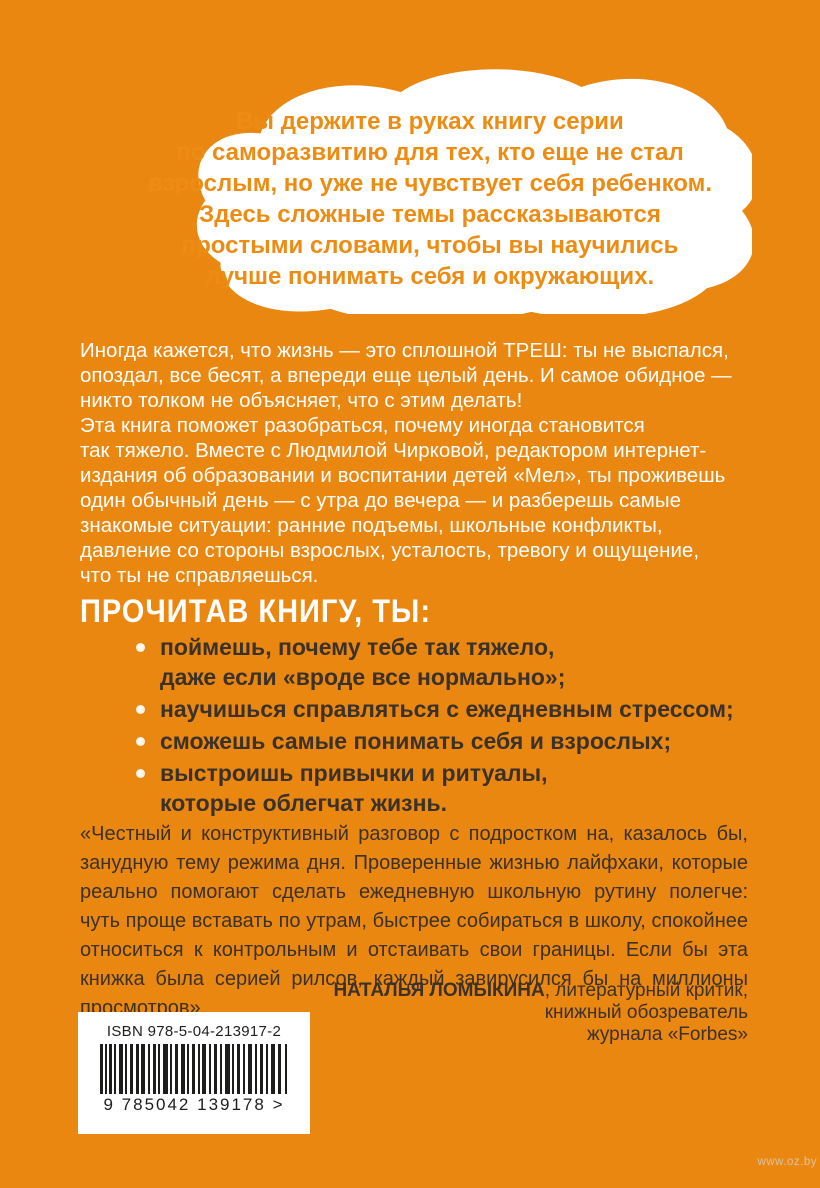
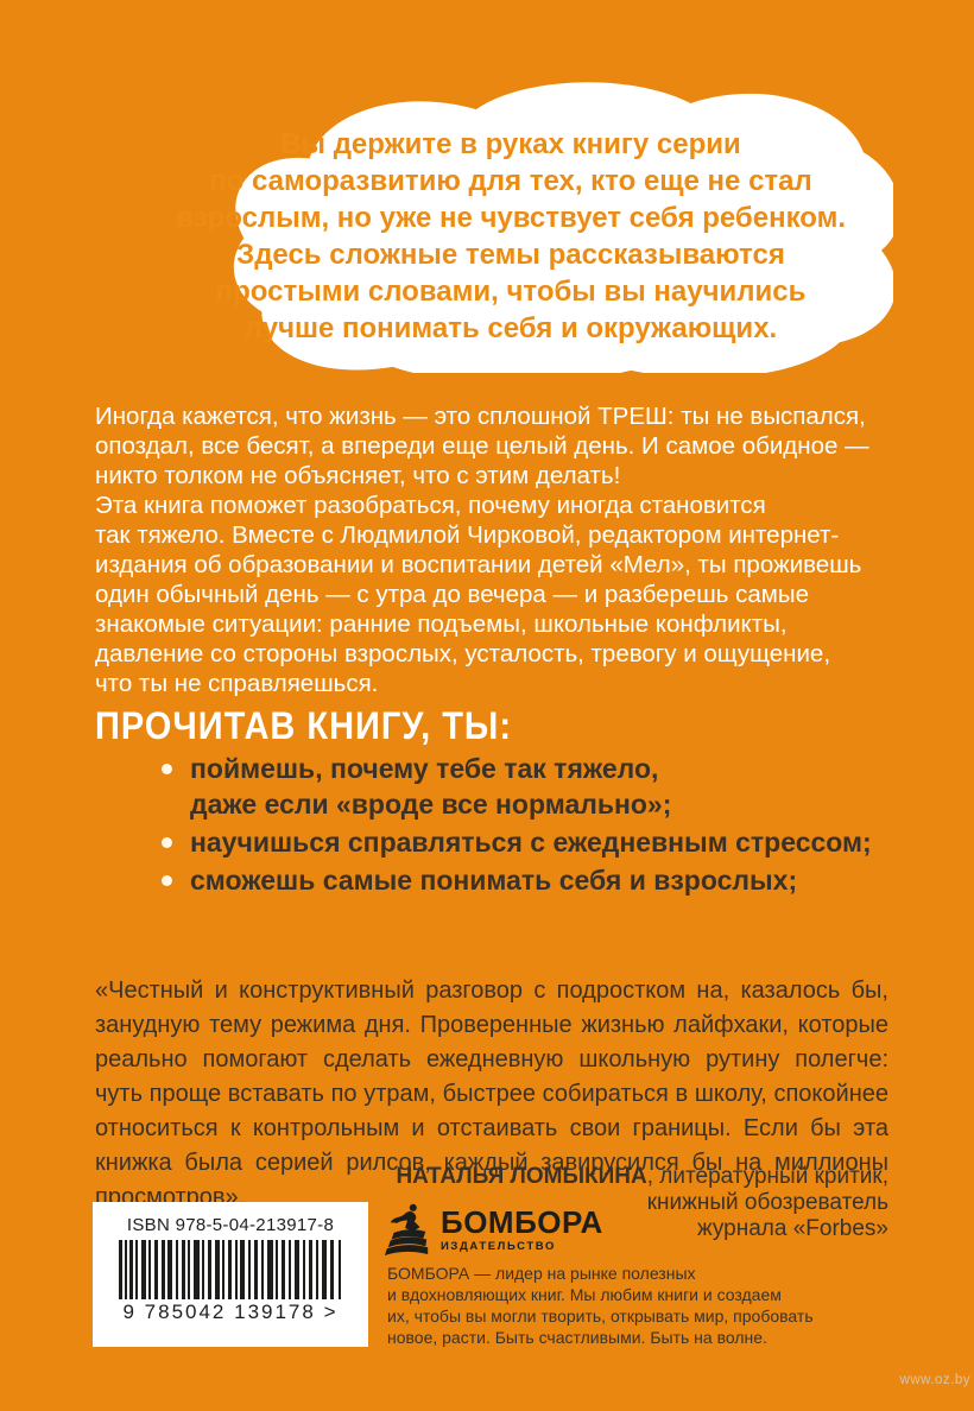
  Вы держите в руках книгу серии
  по саморазвитию для тех, кто еще не стал
  взрослым, но уже не чувствует себя ребенком.
  Здесь сложные темы рассказываются
  простыми словами, чтобы вы научились
  лучше понимать себя и окружающих.
  Иногда кажется, что жизнь — это сплошной ТРЕШ: ты не выспался,
  опоздал, все бесят, а впереди еще целый день. И самое обидное —
  никто толком не объясняет, что с этим делать!
  Эта книга поможет разобраться, почему иногда становится
  так тяжело. Вместе с Людмилой Чирковой, редактором интернет-
  издания об образовании и воспитании детей «Мел», ты проживешь
  один обычный день — с утра до вечера — и разберешь самые
  знакомые ситуации: ранние подъемы, школьные конфликты,
  давление со стороны взрослых, усталость, тревогу и ощущение,
  что ты не справляешься.
  ПРОЧИТАВ КНИГУ, ТЫ:
  поймешь, почему тебе так тяжело,
  даже если «вроде все нормально»;
  научишься справляться с ежедневным стрессом;
  сможешь самые понимать себя и взрослых;
- выстроишь привычки и ритуалы,
- которые облегчат жизнь.
  «Честный и конструктивный разговор с подростком на, казалось бы, занудную тему режима дня. Проверенные жизнью лайфхаки, которые реально помогают сделать ежедневную школьную рутину полегче: чуть проще вставать по утрам, быстрее собираться в школу, спокойнее относиться к контрольным и отстаивать свои границы. Если бы эта книжка была серией рилсов, каждый завирусился бы на миллионы просмотров».
  НАТАЛЬЯ ЛОМЫКИНА, литературный критик,
  книжный обозреватель
  журнала «Forbes»
- ISBN 978-5-04-213917-2
+ ISBN 978-5-04-213917-8
  9 785042 139178 >
+ БОМБОРА
+ ИЗДАТЕЛЬСТВО
+ БОМБОРА — лидер на рынке полезных
+ и вдохновляющих книг. Мы любим книги и создаем
+ их, чтобы вы могли творить, открывать мир, пробовать
+ новое, расти. Быть счастливыми. Быть на волне.
  www.oz.by
